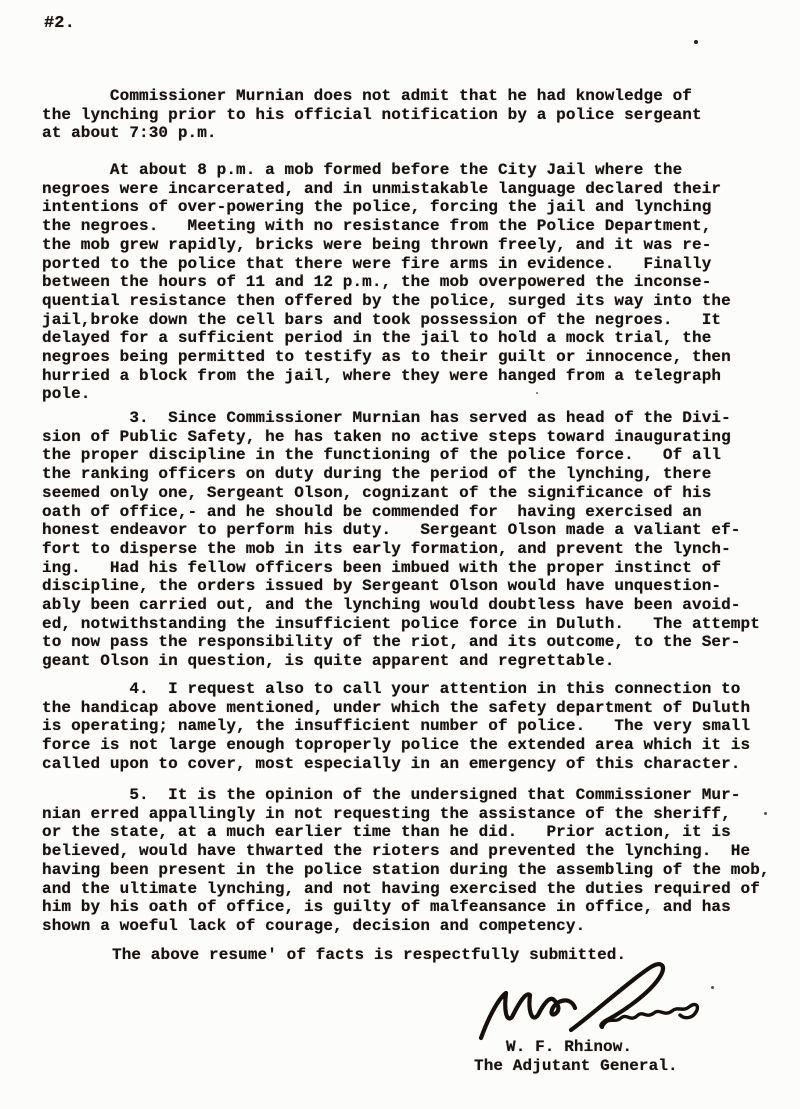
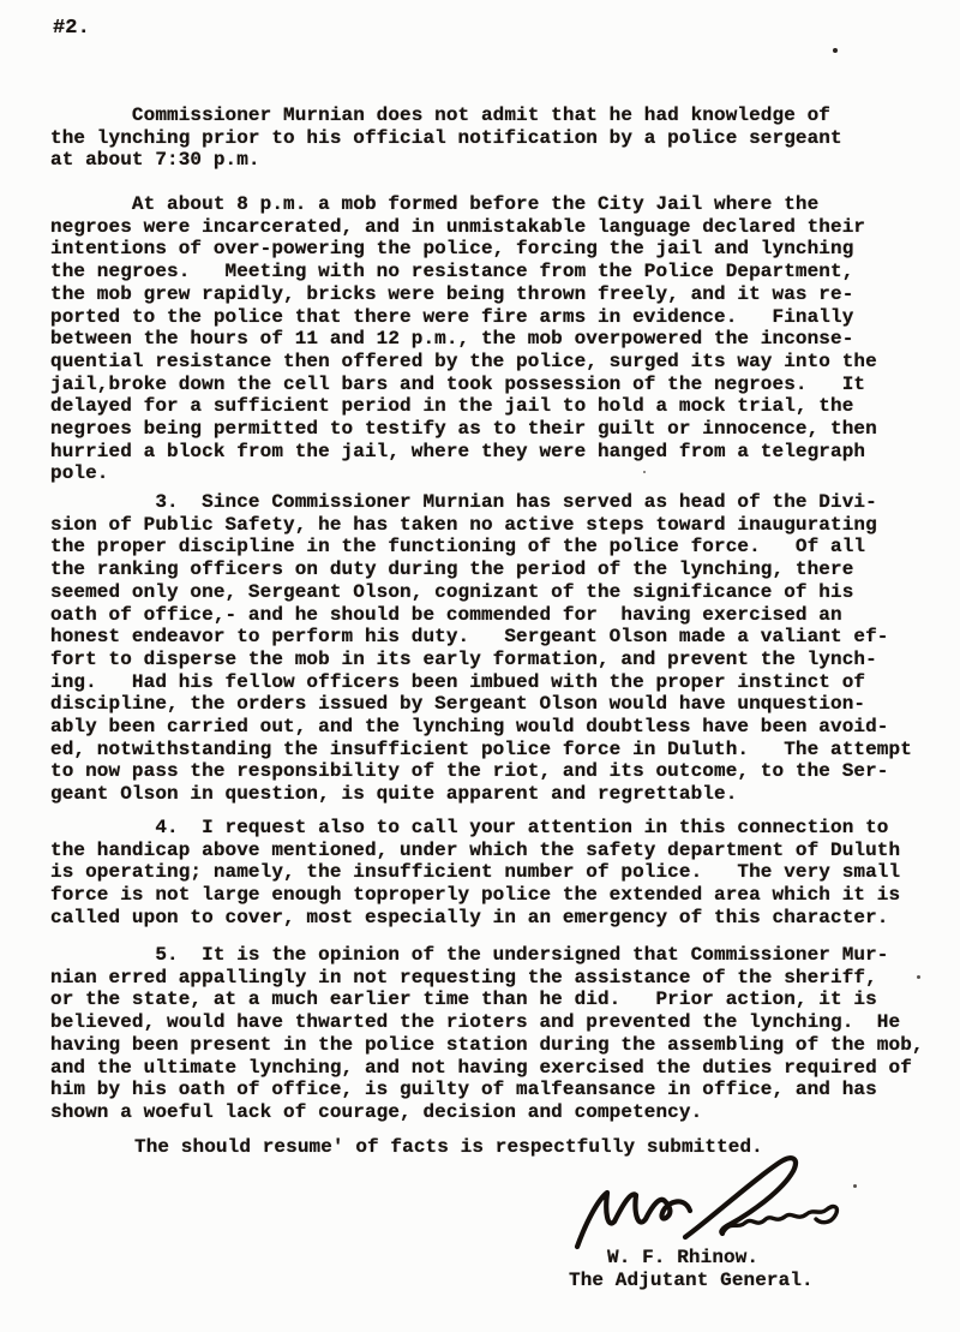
  #2.
  Commissioner Murnian does not admit that he had knowledge of
  the lynching prior to his official notification by a police sergeant
  at about 7:30 p.m.
  At about 8 p.m. a mob formed before the City Jail where the
  negroes were incarcerated, and in unmistakable language declared their
  intentions of over-powering the police, forcing the jail and lynching
  the negroes. Meeting with no resistance from the Police Department,
  the mob grew rapidly, bricks were being thrown freely, and it was re-
  ported to the police that there were fire arms in evidence. Finally
  between the hours of 11 and 12 p.m., the mob overpowered the inconse-
  quential resistance then offered by the police, surged its way into the
  jail,broke down the cell bars and took possession of the negroes. It
  delayed for a sufficient period in the jail to hold a mock trial, the
  negroes being permitted to testify as to their guilt or innocence, then
  hurried a block from the jail, where they were hanged from a telegraph
  pole.
  3. Since Commissioner Murnian has served as head of the Divi-
  sion of Public Safety, he has taken no active steps toward inaugurating
  the proper discipline in the functioning of the police force. Of all
  the ranking officers on duty during the period of the lynching, there
  seemed only one, Sergeant Olson, cognizant of the significance of his
  oath of office,- and he should be commended for having exercised an
  honest endeavor to perform his duty. Sergeant Olson made a valiant ef-
  fort to disperse the mob in its early formation, and prevent the lynch-
  ing. Had his fellow officers been imbued with the proper instinct of
  discipline, the orders issued by Sergeant Olson would have unquestion-
  ably been carried out, and the lynching would doubtless have been avoid-
  ed, notwithstanding the insufficient police force in Duluth. The attempt
  to now pass the responsibility of the riot, and its outcome, to the Ser-
  geant Olson in question, is quite apparent and regrettable.
  4. I request also to call your attention in this connection to
  the handicap above mentioned, under which the safety department of Duluth
  is operating; namely, the insufficient number of police. The very small
  force is not large enough toproperly police the extended area which it is
  called upon to cover, most especially in an emergency of this character.
  5. It is the opinion of the undersigned that Commissioner Mur-
  nian erred appallingly in not requesting the assistance of the sheriff,
  or the state, at a much earlier time than he did. Prior action, it is
  believed, would have thwarted the rioters and prevented the lynching. He
  having been present in the police station during the assembling of the mob,
  and the ultimate lynching, and not having exercised the duties required of
  him by his oath of office, is guilty of malfeansance in office, and has
  shown a woeful lack of courage, decision and competency.
- The above resume' of facts is respectfully submitted.
+ The should resume' of facts is respectfully submitted.
  W. F. Rhinow.
  The Adjutant General.
